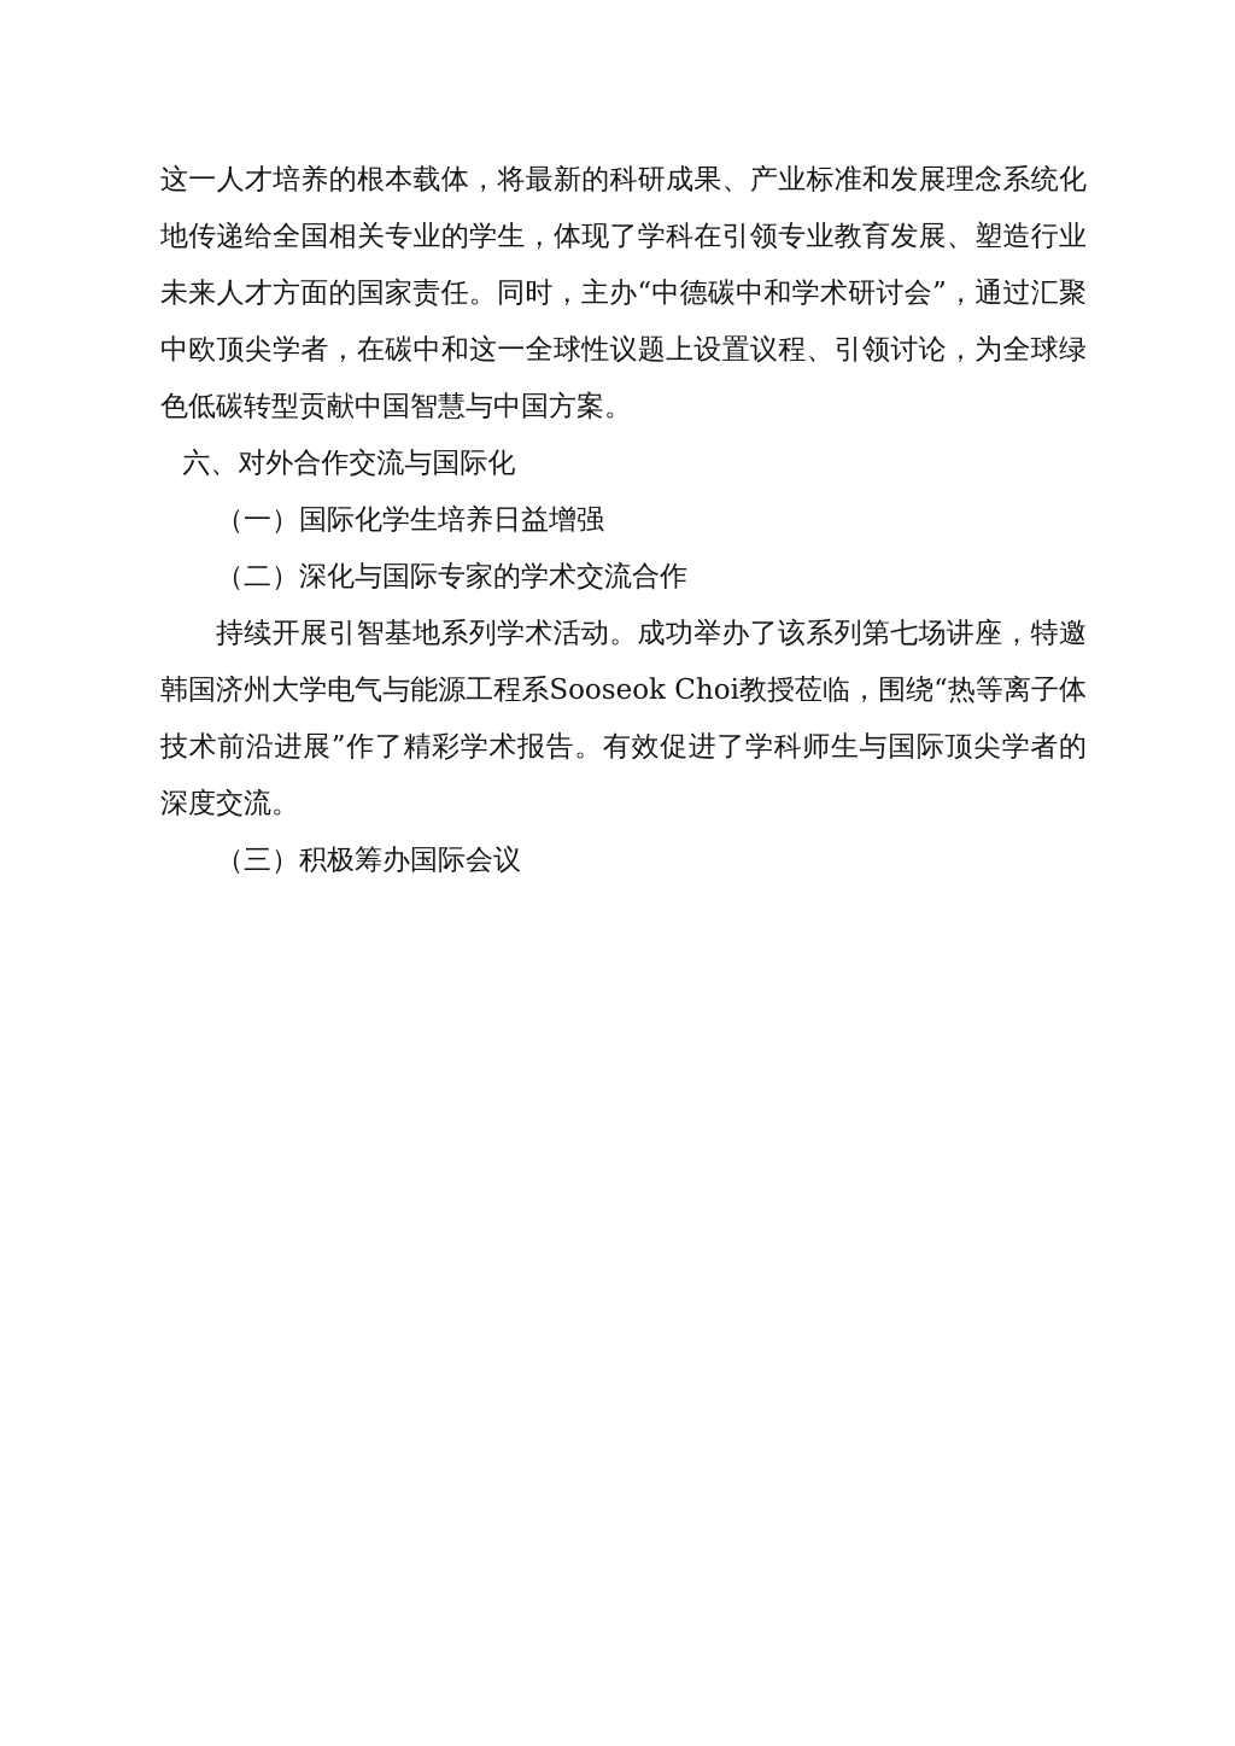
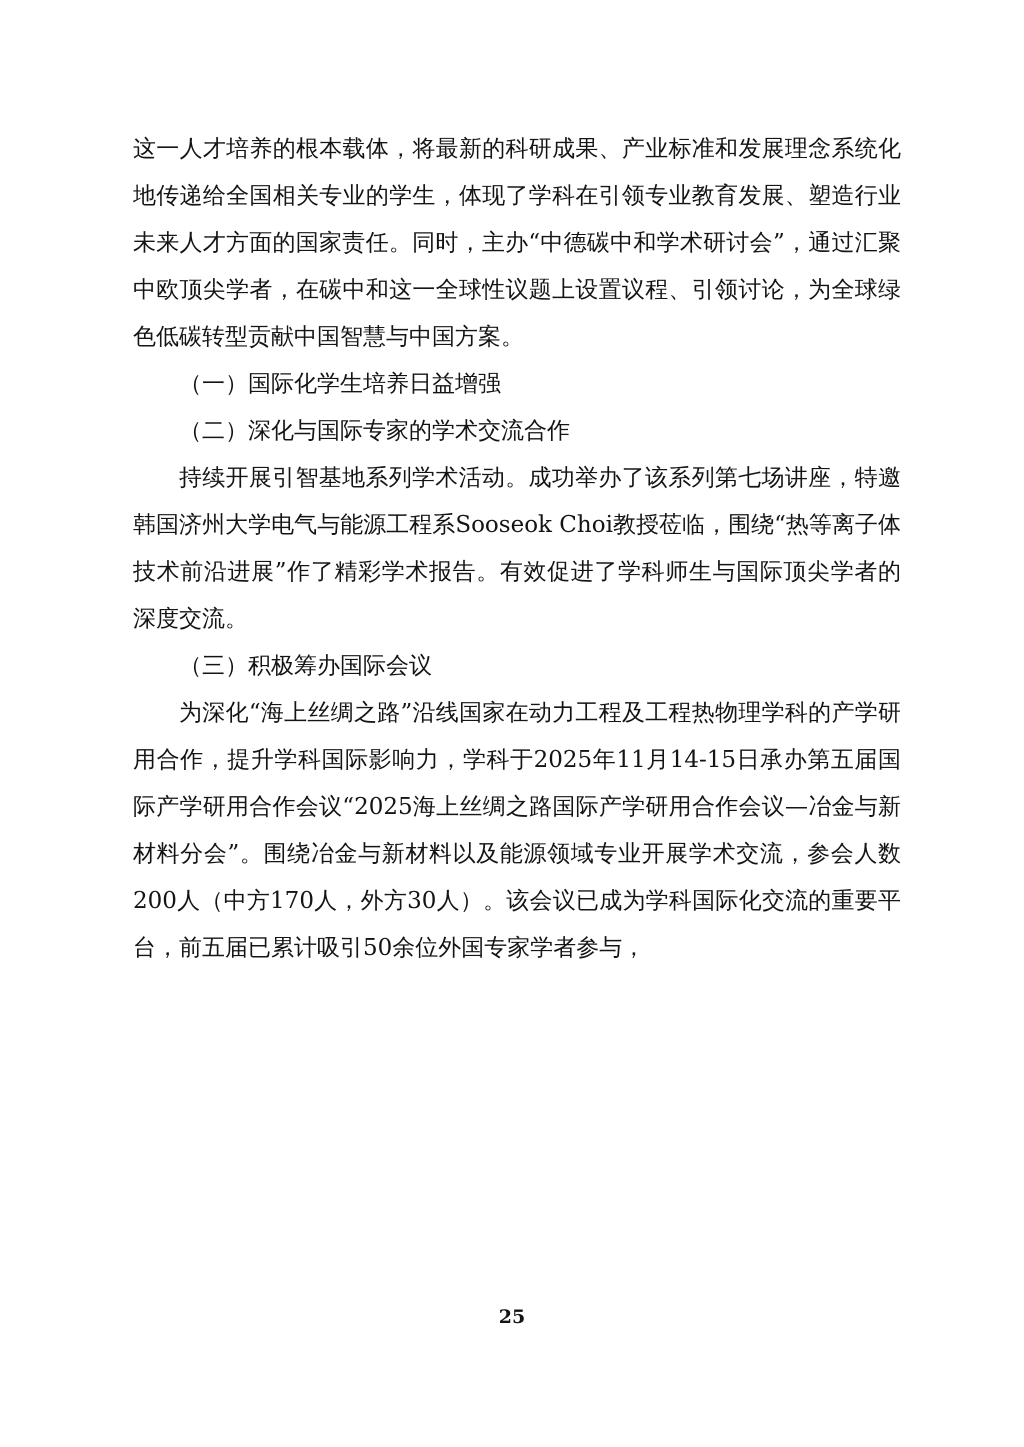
  这一人才培养的根本载体，将最新的科研成果、产业标准和发展理念系统化地传递给全国相关专业的学生，体现了学科在引领专业教育发展、塑造行业未来人才方面的国家责任。同时，主办“中德碳中和学术研讨会”，通过汇聚中欧顶尖学者，在碳中和这一全球性议题上设置议程、引领讨论，为全球绿色低碳转型贡献中国智慧与中国方案。
- 六、对外合作交流与国际化
  （一）国际化学生培养日益增强
  （二）深化与国际专家的学术交流合作
  持续开展引智基地系列学术活动。成功举办了该系列第七场讲座，特邀韩国济州大学电气与能源工程系Sooseok Choi教授莅临，围绕“热等离子体技术前沿进展”作了精彩学术报告。有效促进了学科师生与国际顶尖学者的深度交流。
  （三）积极筹办国际会议
+ 为深化“海上丝绸之路”沿线国家在动力工程及工程热物理学科的产学研用合作，提升学科国际影响力，学科于2025年11月14-15日承办第五届国际产学研用合作会议“2025海上丝绸之路国际产学研用合作会议—冶金与新材料分会”。围绕冶金与新材料以及能源领域专业开展学术交流，参会人数200人（中方170人，外方30人）。该会议已成为学科国际化交流的重要平台，前五届已累计吸引50余位外国专家学者参与，
+ 25
